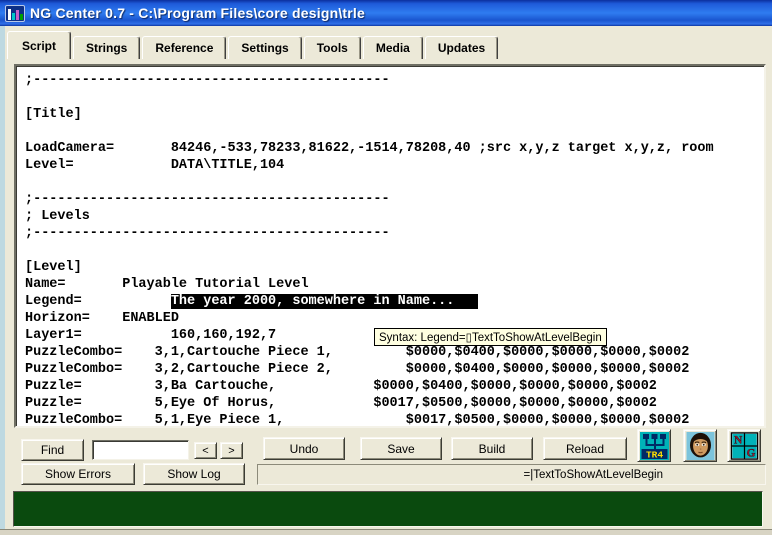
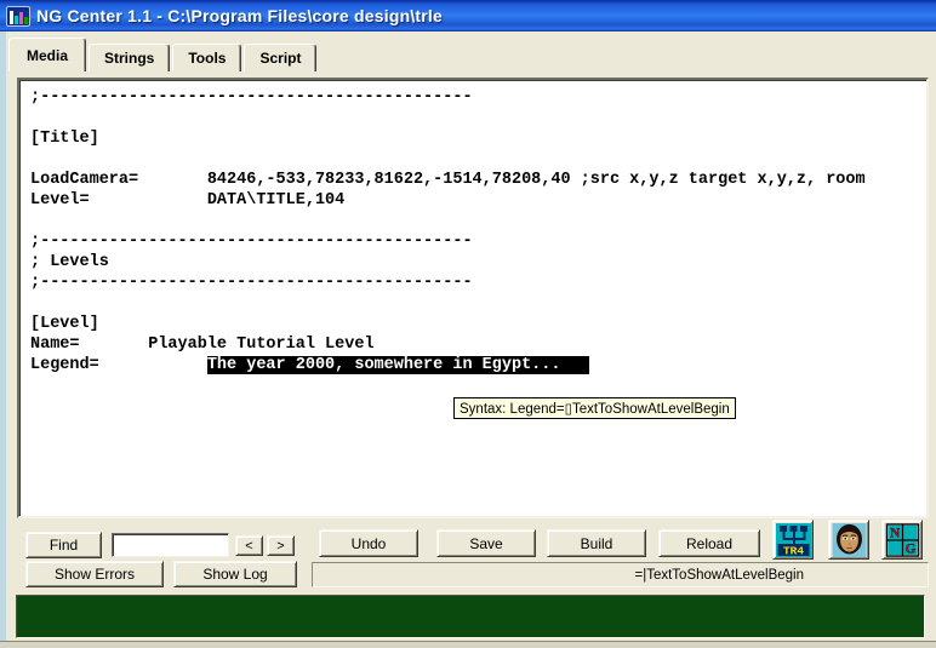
- NG Center 0.7 - C:\Program Files\core design\trle
+ NG Center 1.1 - C:\Program Files\core design\trle
- Script
+ Media
  Strings
- Reference
- Settings
  Tools
- Media
+ Script
- Updates
  ;--------------------------------------------
  [Title]
  LoadCamera= 84246,-533,78233,81622,-1514,78208,40 ;src x,y,z target x,y,z, room
  Level= DATA\TITLE,104
  ;--------------------------------------------
  ; Levels
  ;--------------------------------------------
  [Level]
  Name= Playable Tutorial Level
- Legend= The year 2000, somewhere in Name...
+ Legend= The year 2000, somewhere in Egypt...
- Horizon= ENABLED
- Layer1= 160,160,192,7
- PuzzleCombo= 3,1,Cartouche Piece 1, $0000,$0400,$0000,$0000,$0000,$0002
- PuzzleCombo= 3,2,Cartouche Piece 2, $0000,$0400,$0000,$0000,$0000,$0002
- Puzzle= 3,Ba Cartouche, $0000,$0400,$0000,$0000,$0000,$0002
- Puzzle= 5,Eye Of Horus, $0017,$0500,$0000,$0000,$0000,$0002
- PuzzleCombo= 5,1,Eye Piece 1, $0017,$0500,$0000,$0000,$0000,$0002
  Syntax: Legend=▯TextToShowAtLevelBegin
  Find
  <
  >
  Undo
  Save
  Build
  Reload
  TR4
  N
  G
  Show Errors
  Show Log
  =|TextToShowAtLevelBegin
